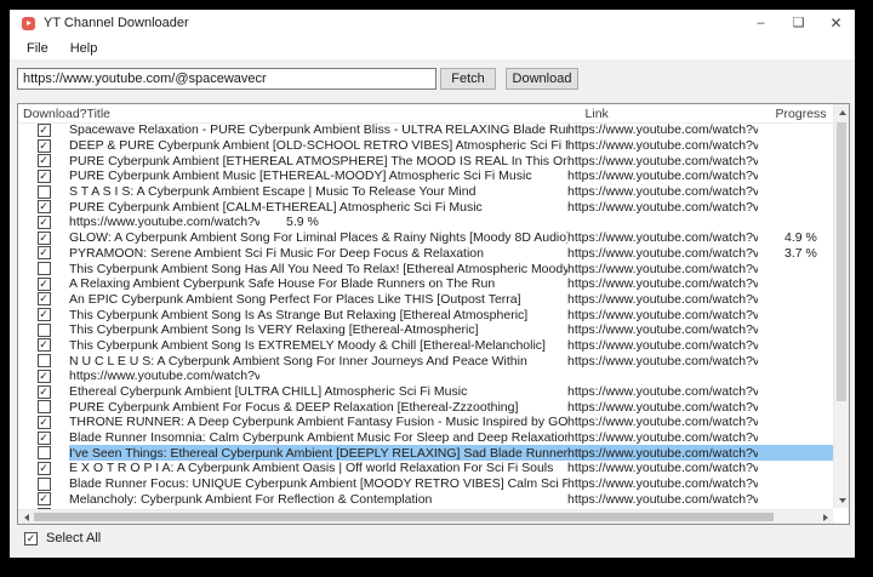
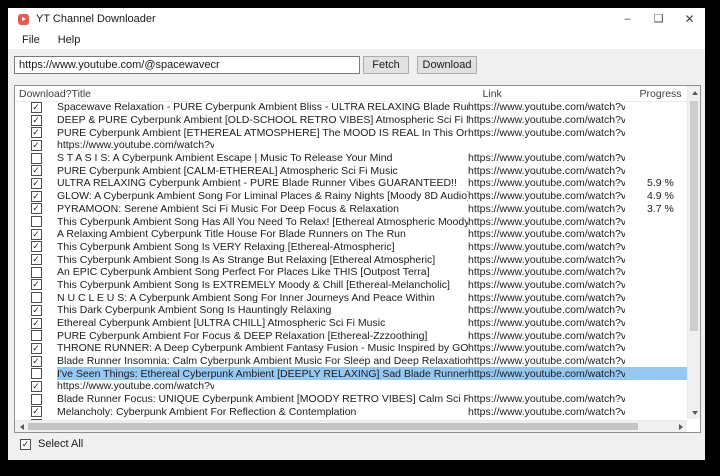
  YT Channel Downloader
  –
  ❑
  ✕
  File
  Help
  https://www.youtube.com/@spacewavecr
  Fetch
  Download
  Download?
  Title
  Link
  Progress
  ✓
  Spacewave Relaxation - PURE Cyberpunk Ambient Bliss - ULTRA RELAXING Blade Ru
  https://www.youtube.com/watch?v
  ✓
  DEEP & PURE Cyberpunk Ambient [OLD-SCHOOL RETRO VIBES] Atmospheric Sci Fi
  https://www.youtube.com/watch?v
  ✓
  PURE Cyberpunk Ambient [ETHEREAL ATMOSPHERE] The MOOD IS REAL In This On
  https://www.youtube.com/watch?v
  ✓
- PURE Cyberpunk Ambient Music [ETHEREAL-MOODY] Atmospheric Sci Fi Music
  https://www.youtube.com/watch?v
  S T A S I S: A Cyberpunk Ambient Escape | Music To Release Your Mind
  https://www.youtube.com/watch?v
  ✓
  PURE Cyberpunk Ambient [CALM-ETHEREAL] Atmospheric Sci Fi Music
  https://www.youtube.com/watch?v
  ✓
+ ULTRA RELAXING Cyberpunk Ambient - PURE Blade Runner Vibes GUARANTEED!!
  https://www.youtube.com/watch?v
  5.9 %
  ✓
  GLOW: A Cyberpunk Ambient Song For Liminal Places & Rainy Nights [Moody 8D Audio
  https://www.youtube.com/watch?v
  4.9 %
  ✓
  PYRAMOON: Serene Ambient Sci Fi Music For Deep Focus & Relaxation
  https://www.youtube.com/watch?v
  3.7 %
  This Cyberpunk Ambient Song Has All You Need To Relax! [Ethereal Atmospheric Moody
  https://www.youtube.com/watch?v
  ✓
- A Relaxing Ambient Cyberpunk Safe House For Blade Runners on The Run
+ A Relaxing Ambient Cyberpunk Title House For Blade Runners on The Run
  https://www.youtube.com/watch?v
  ✓
- An EPIC Cyberpunk Ambient Song Perfect For Places Like THIS [Outpost Terra]
+ This Cyberpunk Ambient Song Is VERY Relaxing [Ethereal-Atmospheric]
  https://www.youtube.com/watch?v
  ✓
  This Cyberpunk Ambient Song Is As Strange But Relaxing [Ethereal Atmospheric]
  https://www.youtube.com/watch?v
- This Cyberpunk Ambient Song Is VERY Relaxing [Ethereal-Atmospheric]
+ An EPIC Cyberpunk Ambient Song Perfect For Places Like THIS [Outpost Terra]
  https://www.youtube.com/watch?v
  ✓
  This Cyberpunk Ambient Song Is EXTREMELY Moody & Chill [Ethereal-Melancholic]
  https://www.youtube.com/watch?v
  N U C L E U S: A Cyberpunk Ambient Song For Inner Journeys And Peace Within
  https://www.youtube.com/watch?v
  ✓
+ This Dark Cyberpunk Ambient Song Is Hauntingly Relaxing
  https://www.youtube.com/watch?v
  ✓
  Ethereal Cyberpunk Ambient [ULTRA CHILL] Atmospheric Sci Fi Music
  https://www.youtube.com/watch?v
  PURE Cyberpunk Ambient For Focus & DEEP Relaxation [Ethereal-Zzzoothing]
  https://www.youtube.com/watch?v
  ✓
  THRONE RUNNER: A Deep Cyberpunk Ambient Fantasy Fusion - Music Inspired by GO
  https://www.youtube.com/watch?v
  ✓
  Blade Runner Insomnia: Calm Cyberpunk Ambient Music For Sleep and Deep Relaxatio
  https://www.youtube.com/watch?v
  I've Seen Things: Ethereal Cyberpunk Ambient [DEEPLY RELAXING] Sad Blade Runner
  https://www.youtube.com/watch?v
  ✓
- E X O T R O P I A: A Cyberpunk Ambient Oasis | Off world Relaxation For Sci Fi Souls
  https://www.youtube.com/watch?v
  Blade Runner Focus: UNIQUE Cyberpunk Ambient [MOODY RETRO VIBES] Calm Sci F
  https://www.youtube.com/watch?v
  ✓
  Melancholy: Cyberpunk Ambient For Reflection & Contemplation
  https://www.youtube.com/watch?v
  ✓
  Select All
